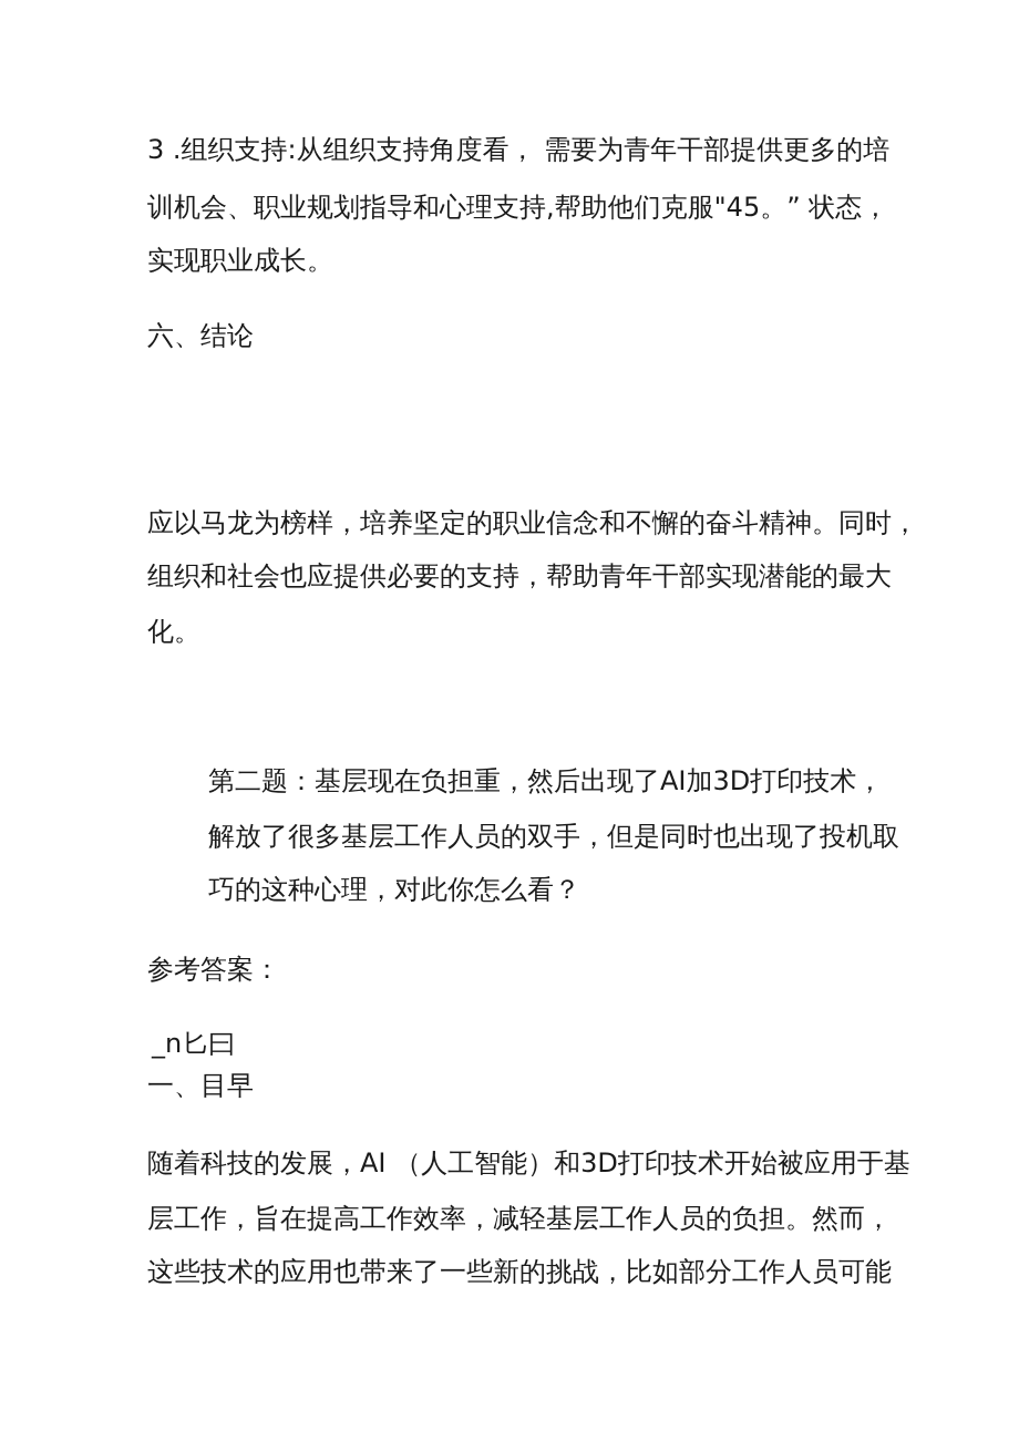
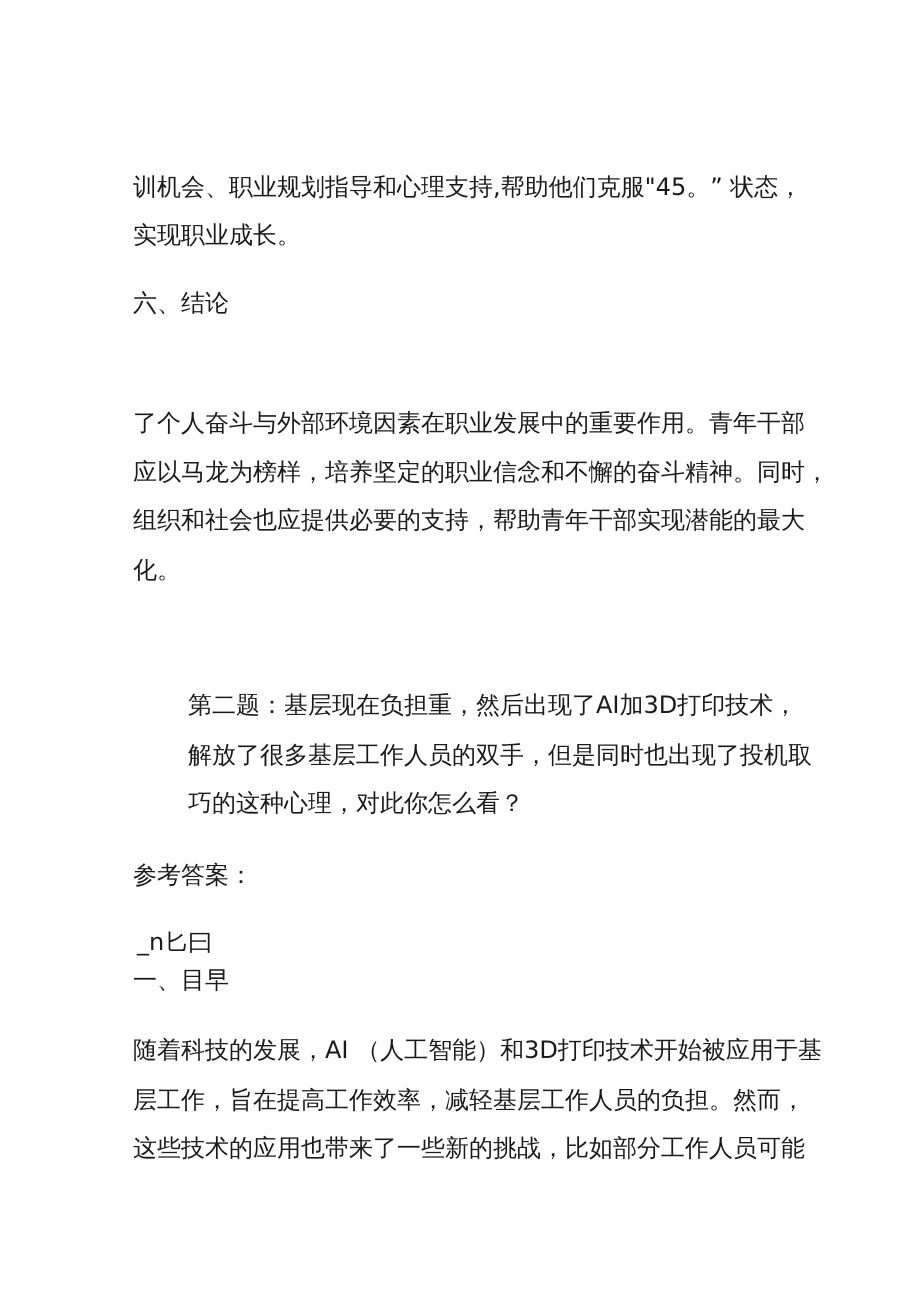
- 3 .组织支持:从组织支持角度看， 需要为青年干部提供更多的培
  训机会、职业规划指导和心理支持,帮助他们克服"45。” 状态，
  实现职业成长。
  六、结论
+ 了个人奋斗与外部环境因素在职业发展中的重要作用。青年干部
  应以马龙为榜样，培养坚定的职业信念和不懈的奋斗精神。同时，
  组织和社会也应提供必要的支持，帮助青年干部实现潜能的最大
  化。
  第二题：基层现在负担重，然后出现了AI加3D打印技术，
  解放了很多基层工作人员的双手，但是同时也出现了投机取
  巧的这种心理，对此你怎么看？
  参考答案：
  _n匕曰
  一、目早
  随着科技的发展，AI （人工智能）和3D打印技术开始被应用于基
  层工作，旨在提高工作效率，减轻基层工作人员的负担。然而，
  这些技术的应用也带来了一些新的挑战，比如部分工作人员可能
